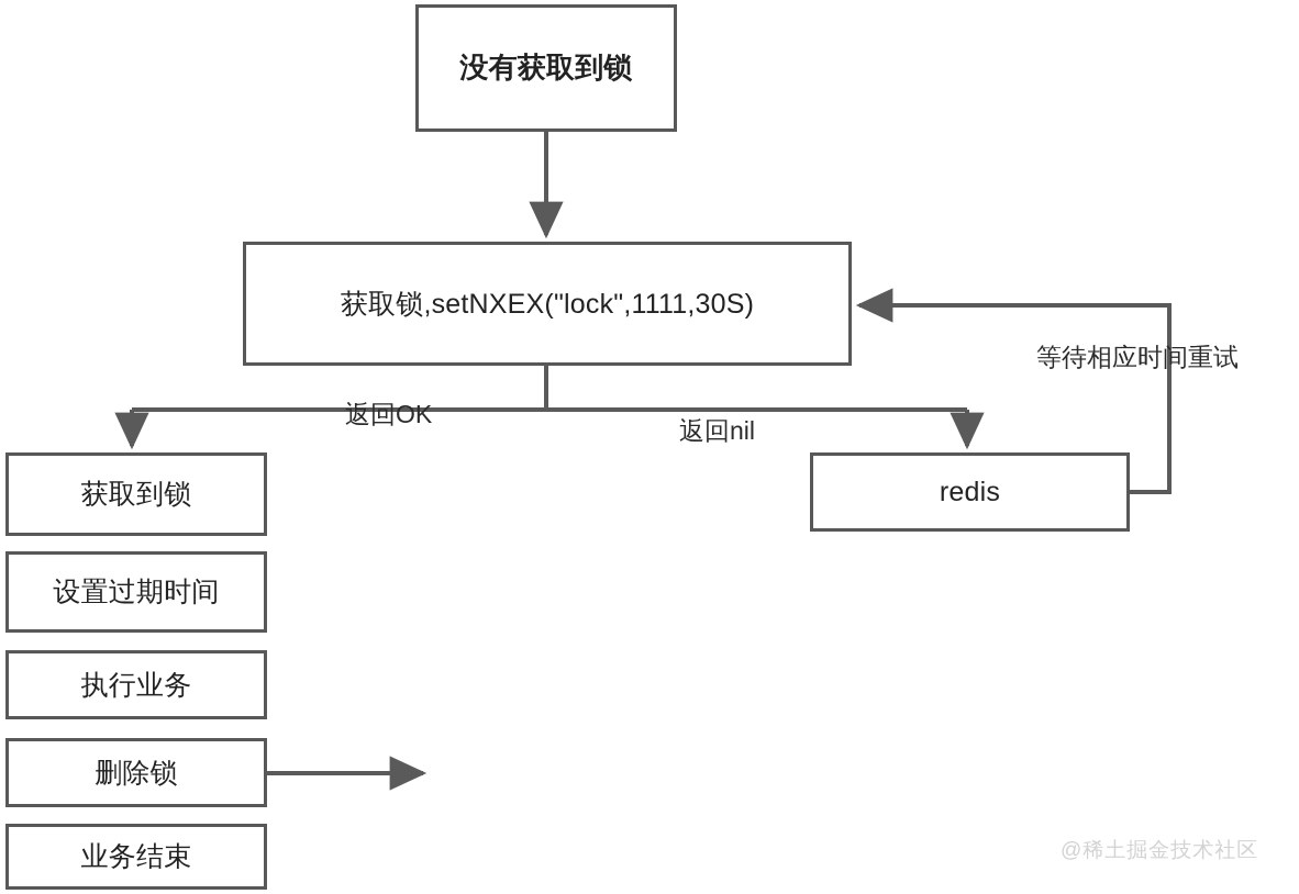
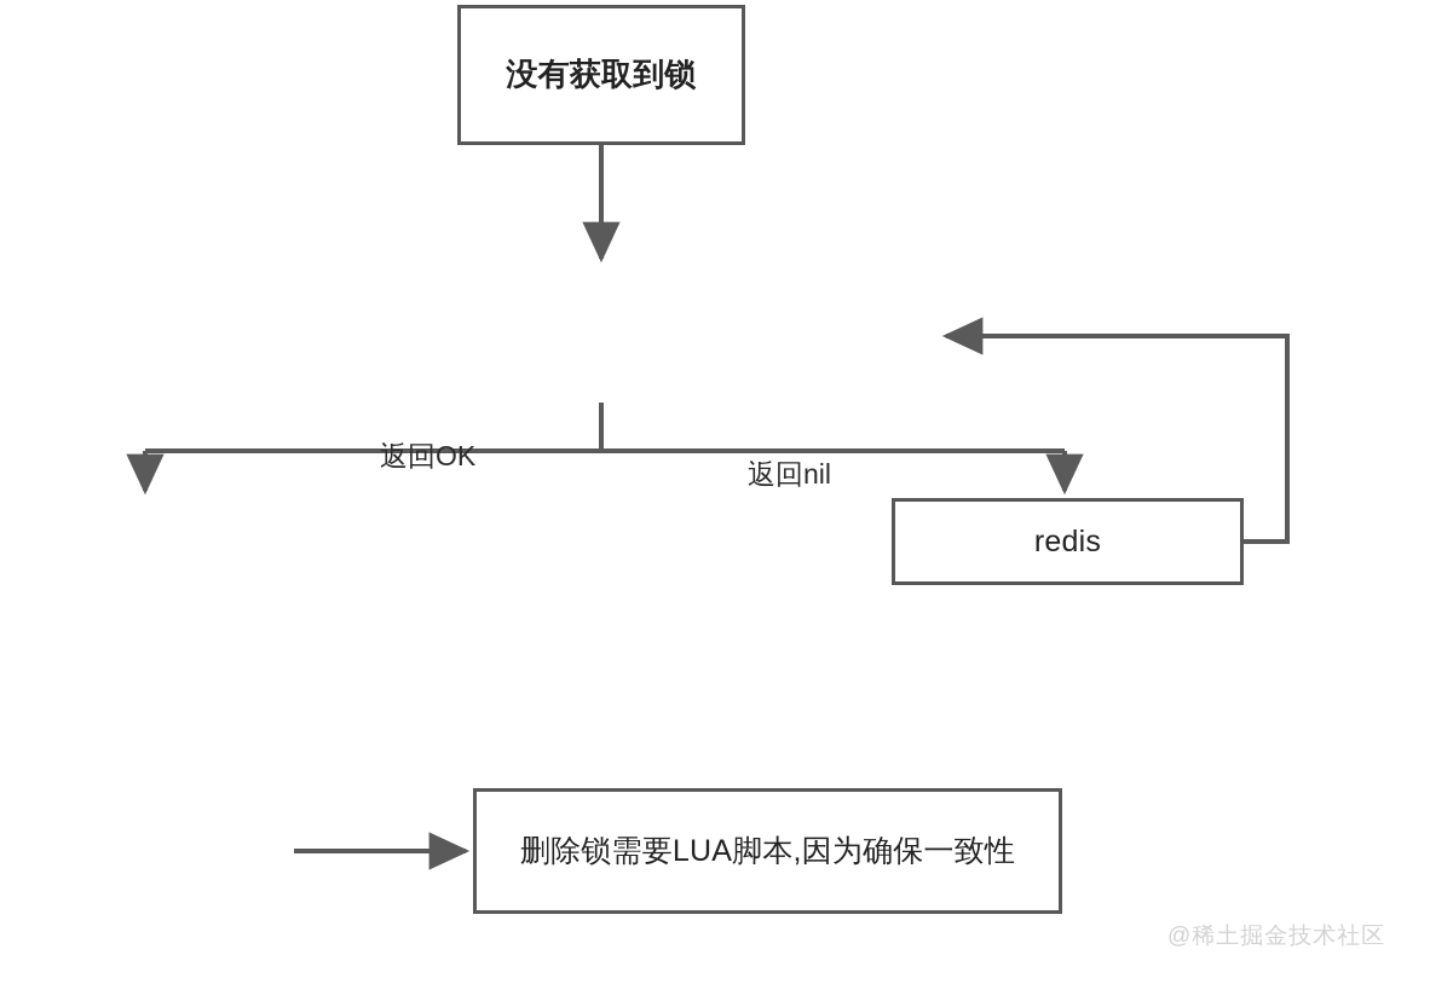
  没有获取到锁
- 获取锁,setNXEX("lock",1111,30S)
- 获取到锁
- 设置过期时间
- 执行业务
- 删除锁
- 业务结束
  redis
+ 删除锁需要LUA脚本,因为确保一致性
  返回OK
  返回nil
- 等待相应时间重试
  @稀土掘金技术社区
